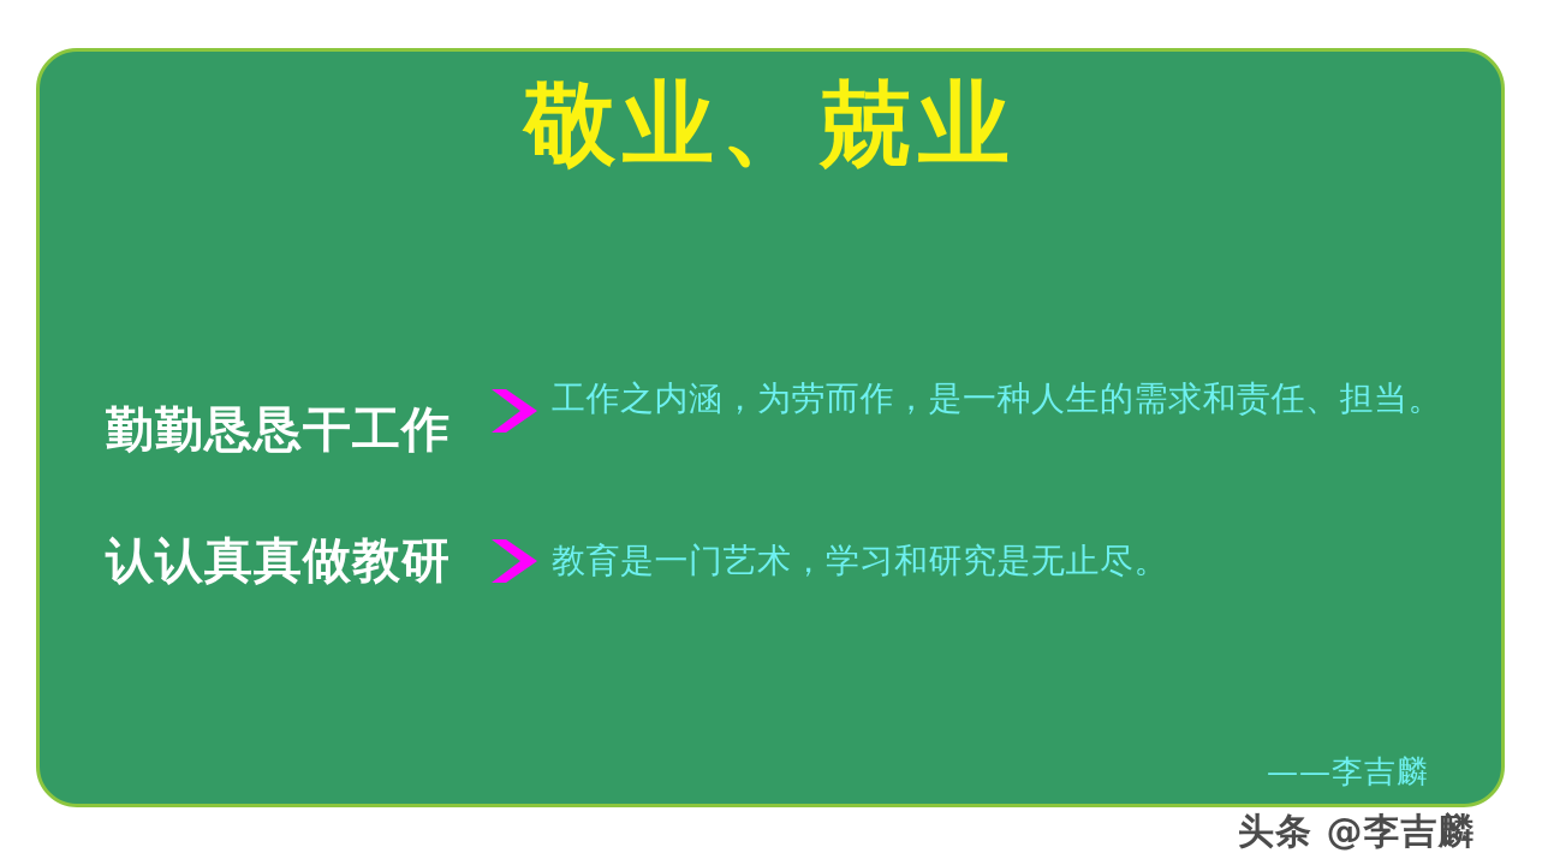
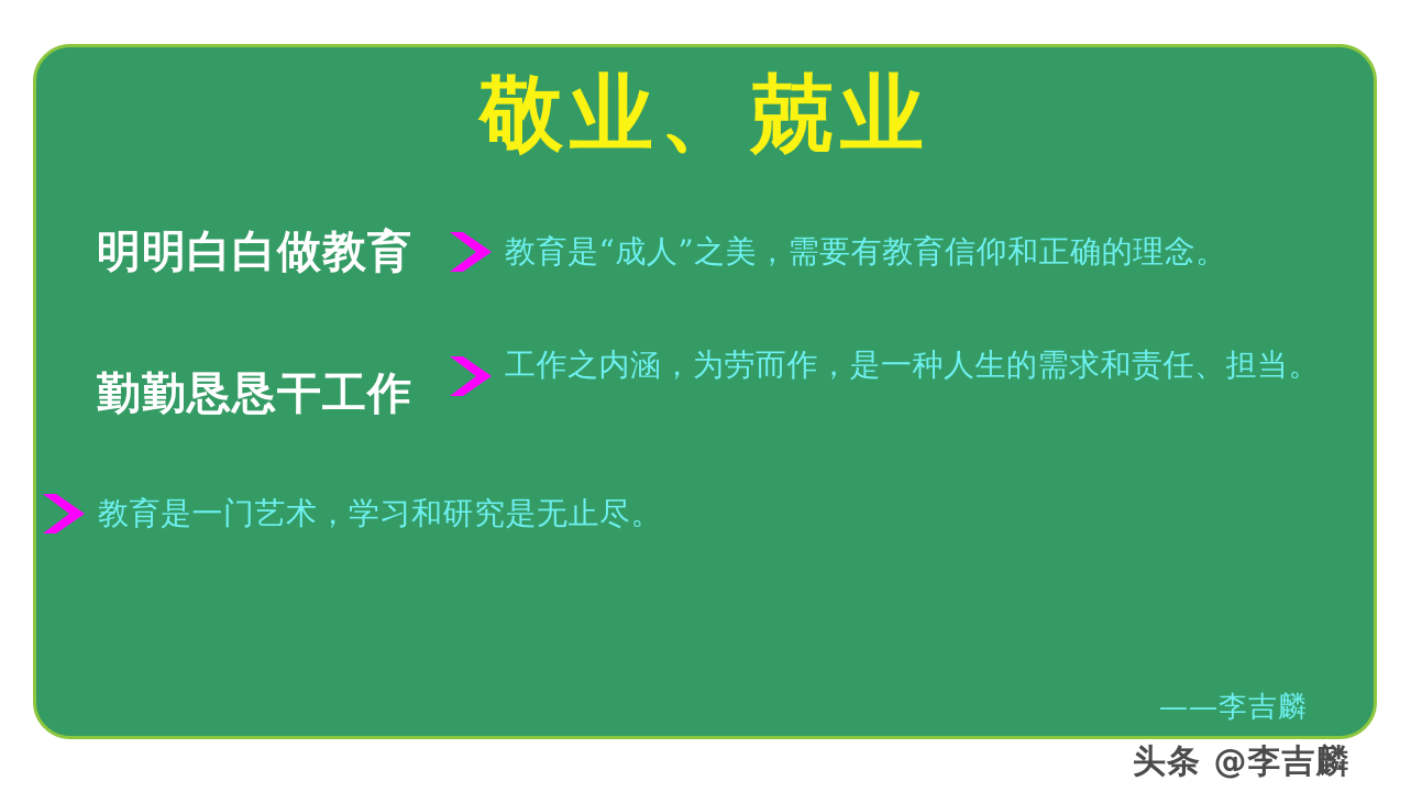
  敬业、兢业
+ 明明白白做教育
+ 教育是“成人”之美，需要有教育信仰和正确的理念。
  勤勤恳恳干工作
  工作之内涵，为劳而作，是一种人生的需求和责任、担当。
- 认认真真做教研
  教育是一门艺术，学习和研究是无止尽。
  ——李吉麟
  头条 @李吉麟
